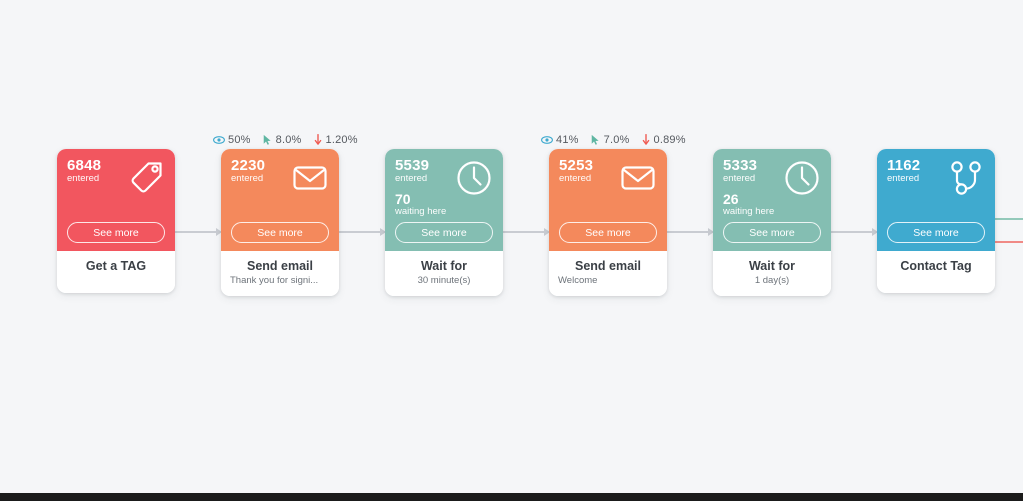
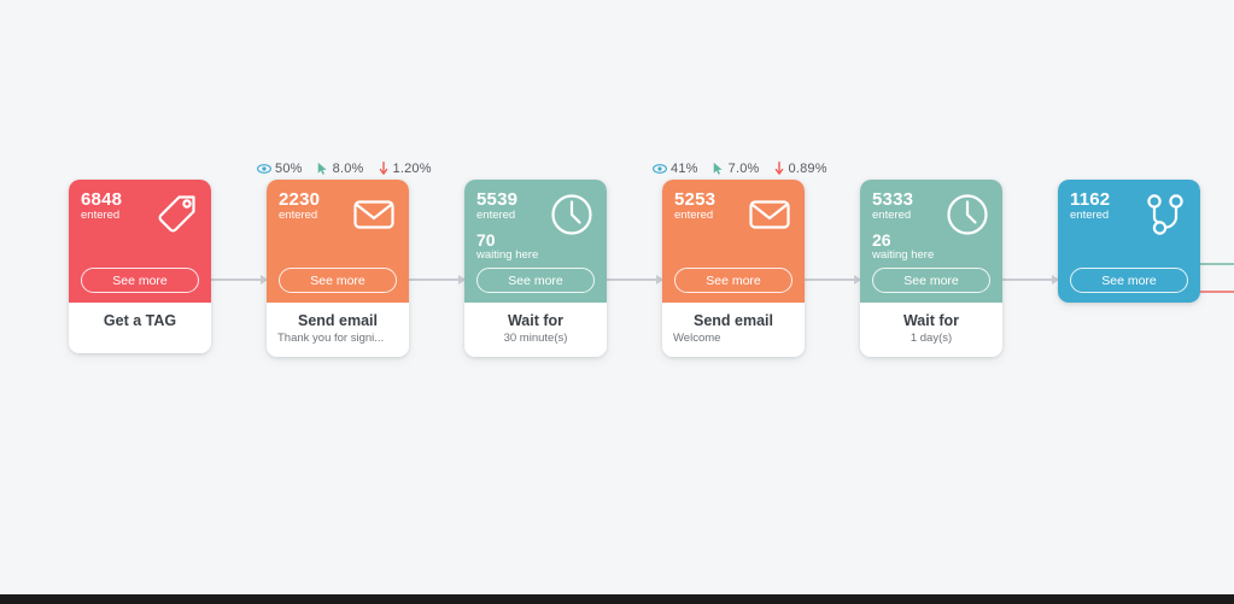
  50%
  8.0%
  1.20%
  41%
  7.0%
  0.89%
  6848
  entered
  See more
  Get a TAG
  2230
  entered
  See more
  Send email
  Thank you for signi...
  5539
  entered
  70
  waiting here
  See more
  Wait for
  30 minute(s)
  5253
  entered
  See more
  Send email
  Welcome
  5333
  entered
  26
  waiting here
  See more
  Wait for
  1 day(s)
  1162
  entered
  See more
- Contact Tag
